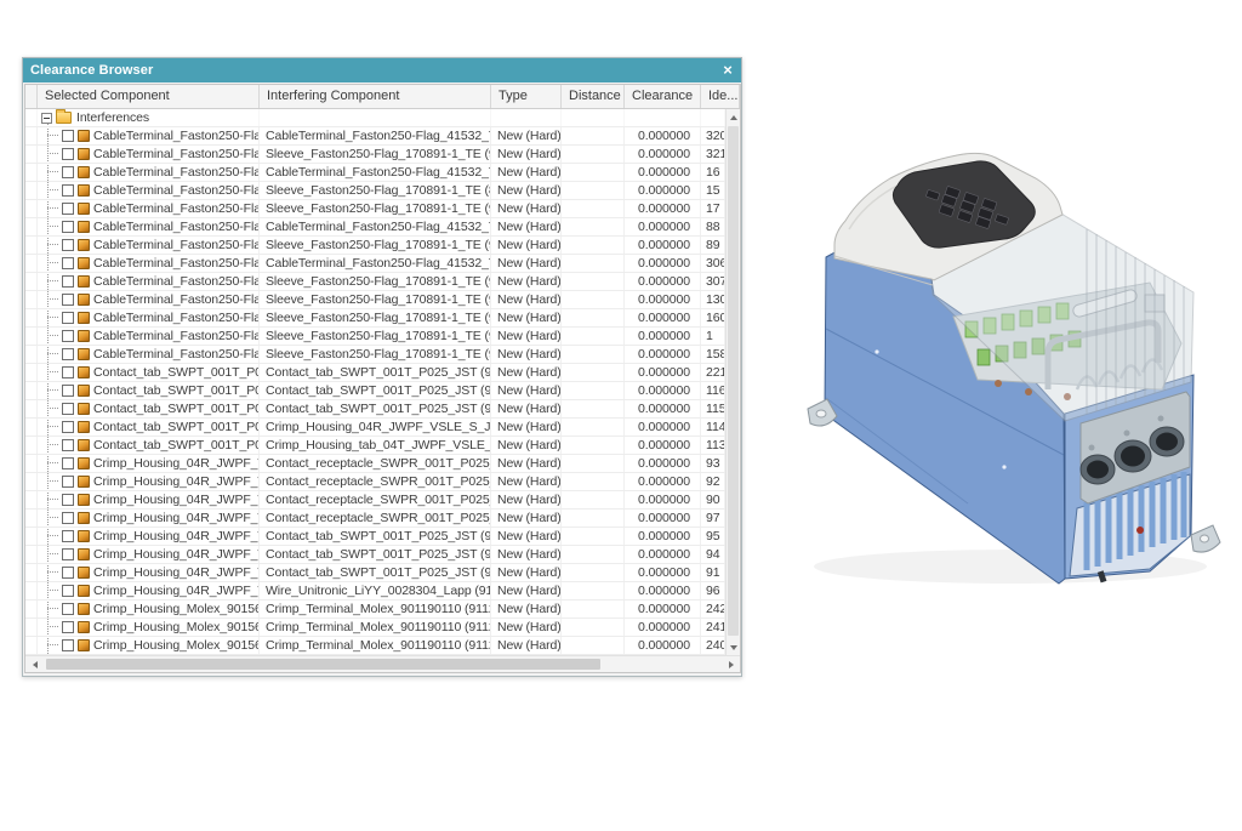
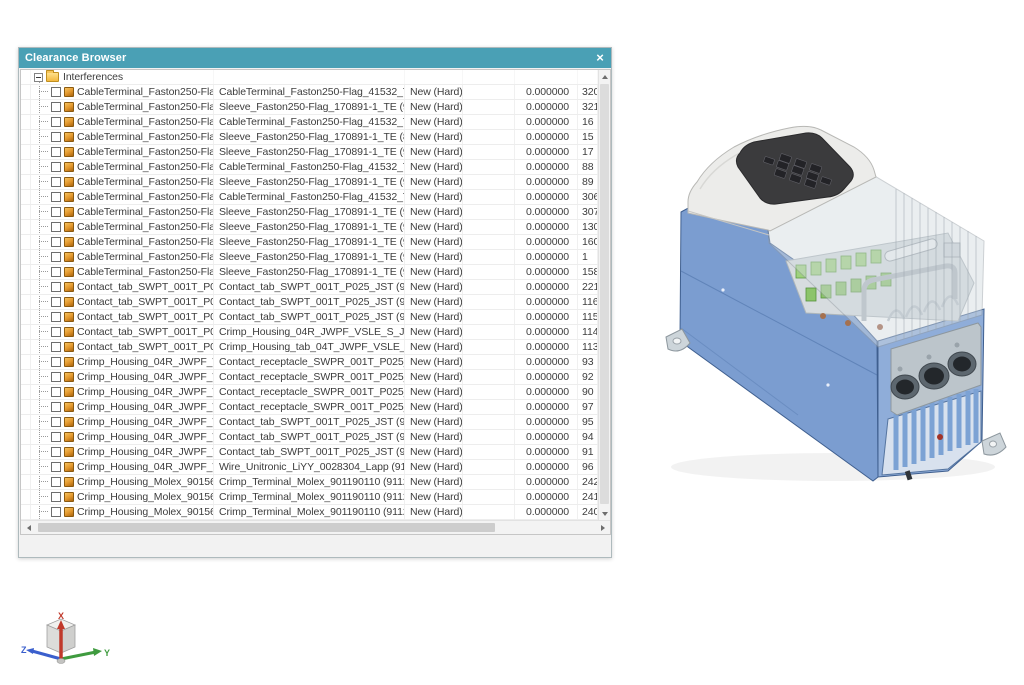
  Clearance Browser
  ×
- Selected Component
- Interfering Component
- Type
- Distance
- Clearance
- Ide...
  Interferences
  CableTerminal_Faston250-Fla
  CableTerminal_Faston250-Flag_41532_
  New (Hard)
  0.000000
  320
  CableTerminal_Faston250-Fla
  Sleeve_Faston250-Flag_170891-1_TE (
  New (Hard)
  0.000000
  321
  CableTerminal_Faston250-Fla
  CableTerminal_Faston250-Flag_41532_
  New (Hard)
  0.000000
  16
  CableTerminal_Faston250-Fla
  Sleeve_Faston250-Flag_170891-1_TE (
  New (Hard)
  0.000000
  15
  CableTerminal_Faston250-Fla
  Sleeve_Faston250-Flag_170891-1_TE (
  New (Hard)
  0.000000
  17
  CableTerminal_Faston250-Fla
  CableTerminal_Faston250-Flag_41532_
  New (Hard)
  0.000000
  88
  CableTerminal_Faston250-Fla
  Sleeve_Faston250-Flag_170891-1_TE (
  New (Hard)
  0.000000
  89
  CableTerminal_Faston250-Fla
  CableTerminal_Faston250-Flag_41532_
  New (Hard)
  0.000000
  306
  CableTerminal_Faston250-Fla
  Sleeve_Faston250-Flag_170891-1_TE (
  New (Hard)
  0.000000
  307
  CableTerminal_Faston250-Fla
  Sleeve_Faston250-Flag_170891-1_TE (
  New (Hard)
  0.000000
  130
  CableTerminal_Faston250-Fla
  Sleeve_Faston250-Flag_170891-1_TE (
  New (Hard)
  0.000000
  160
  CableTerminal_Faston250-Fla
  Sleeve_Faston250-Flag_170891-1_TE (
  New (Hard)
  0.000000
  1
  CableTerminal_Faston250-Fla
  Sleeve_Faston250-Flag_170891-1_TE (
  New (Hard)
  0.000000
  158
  Contact_tab_SWPT_001T_P0
  Contact_tab_SWPT_001T_P025_JST (9
  New (Hard)
  0.000000
  221
  Contact_tab_SWPT_001T_P0
  Contact_tab_SWPT_001T_P025_JST (9
  New (Hard)
  0.000000
  116
  Contact_tab_SWPT_001T_P0
  Contact_tab_SWPT_001T_P025_JST (9
  New (Hard)
  0.000000
  115
  Contact_tab_SWPT_001T_P0
  Crimp_Housing_04R_JWPF_VSLE_S_J
  New (Hard)
  0.000000
  114
  Contact_tab_SWPT_001T_P0
  Crimp_Housing_tab_04T_JWPF_VSLE_
  New (Hard)
  0.000000
  113
  Crimp_Housing_04R_JWPF_
  Contact_receptacle_SWPR_001T_P025
  New (Hard)
  0.000000
  93
  Crimp_Housing_04R_JWPF_
  Contact_receptacle_SWPR_001T_P025
  New (Hard)
  0.000000
  92
  Crimp_Housing_04R_JWPF_
  Contact_receptacle_SWPR_001T_P025
  New (Hard)
  0.000000
  90
  Crimp_Housing_04R_JWPF_
  Contact_receptacle_SWPR_001T_P025
  New (Hard)
  0.000000
  97
  Crimp_Housing_04R_JWPF_
  Contact_tab_SWPT_001T_P025_JST (9
  New (Hard)
  0.000000
  95
  Crimp_Housing_04R_JWPF_
  Contact_tab_SWPT_001T_P025_JST (9
  New (Hard)
  0.000000
  94
  Crimp_Housing_04R_JWPF_
  Contact_tab_SWPT_001T_P025_JST (9
  New (Hard)
  0.000000
  91
  Crimp_Housing_04R_JWPF_
  Wire_Unitronic_LiYY_0028304_Lapp (91
  New (Hard)
  0.000000
  96
  Crimp_Housing_Molex_90156
  Crimp_Terminal_Molex_901190110 (911
  New (Hard)
  0.000000
  242
  Crimp_Housing_Molex_90156
  Crimp_Terminal_Molex_901190110 (911
  New (Hard)
  0.000000
  241
  Crimp_Housing_Molex_90156
  Crimp_Terminal_Molex_901190110 (911
  New (Hard)
  0.000000
  240
+ Z
+ Y
+ X
